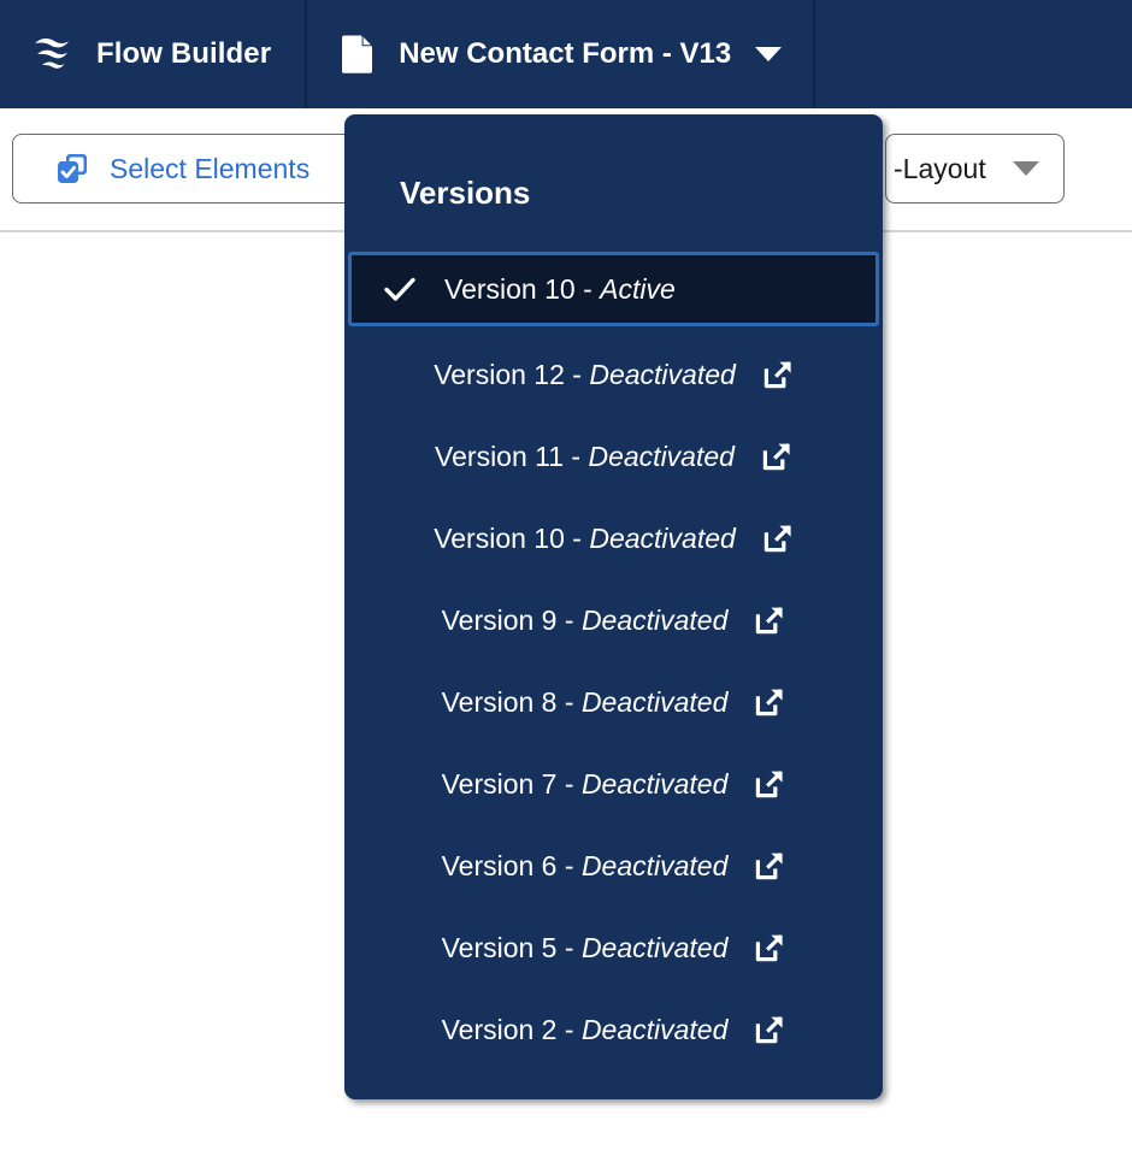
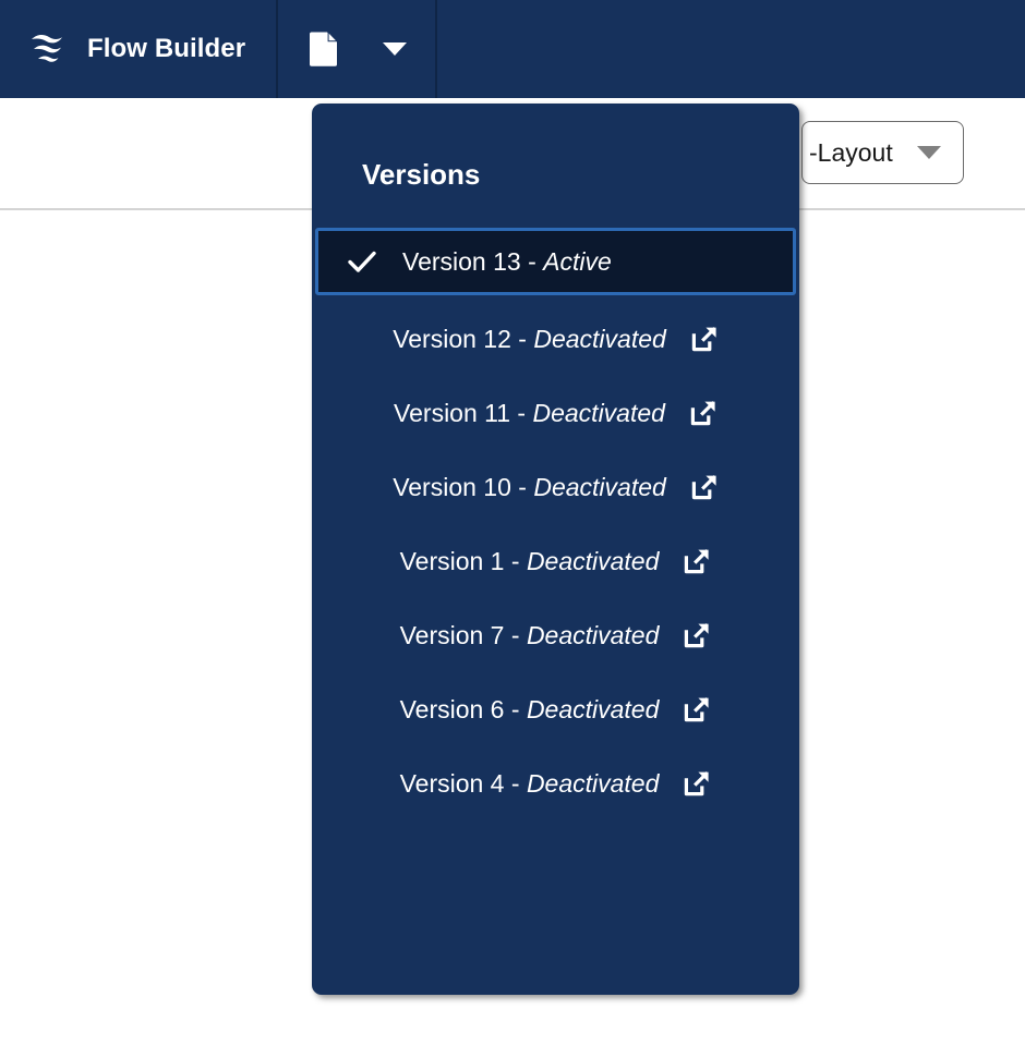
  Flow Builder
- New Contact Form - V13
- Select Elements
  -Layout
  Versions
- Version 10 - Active
+ Version 13 - Active
  Version 12 - Deactivated
  Version 11 - Deactivated
  Version 10 - Deactivated
- Version 9 - Deactivated
- Version 8 - Deactivated
+ Version 1 - Deactivated
  Version 7 - Deactivated
  Version 6 - Deactivated
- Version 5 - Deactivated
- Version 2 - Deactivated
+ Version 4 - Deactivated
